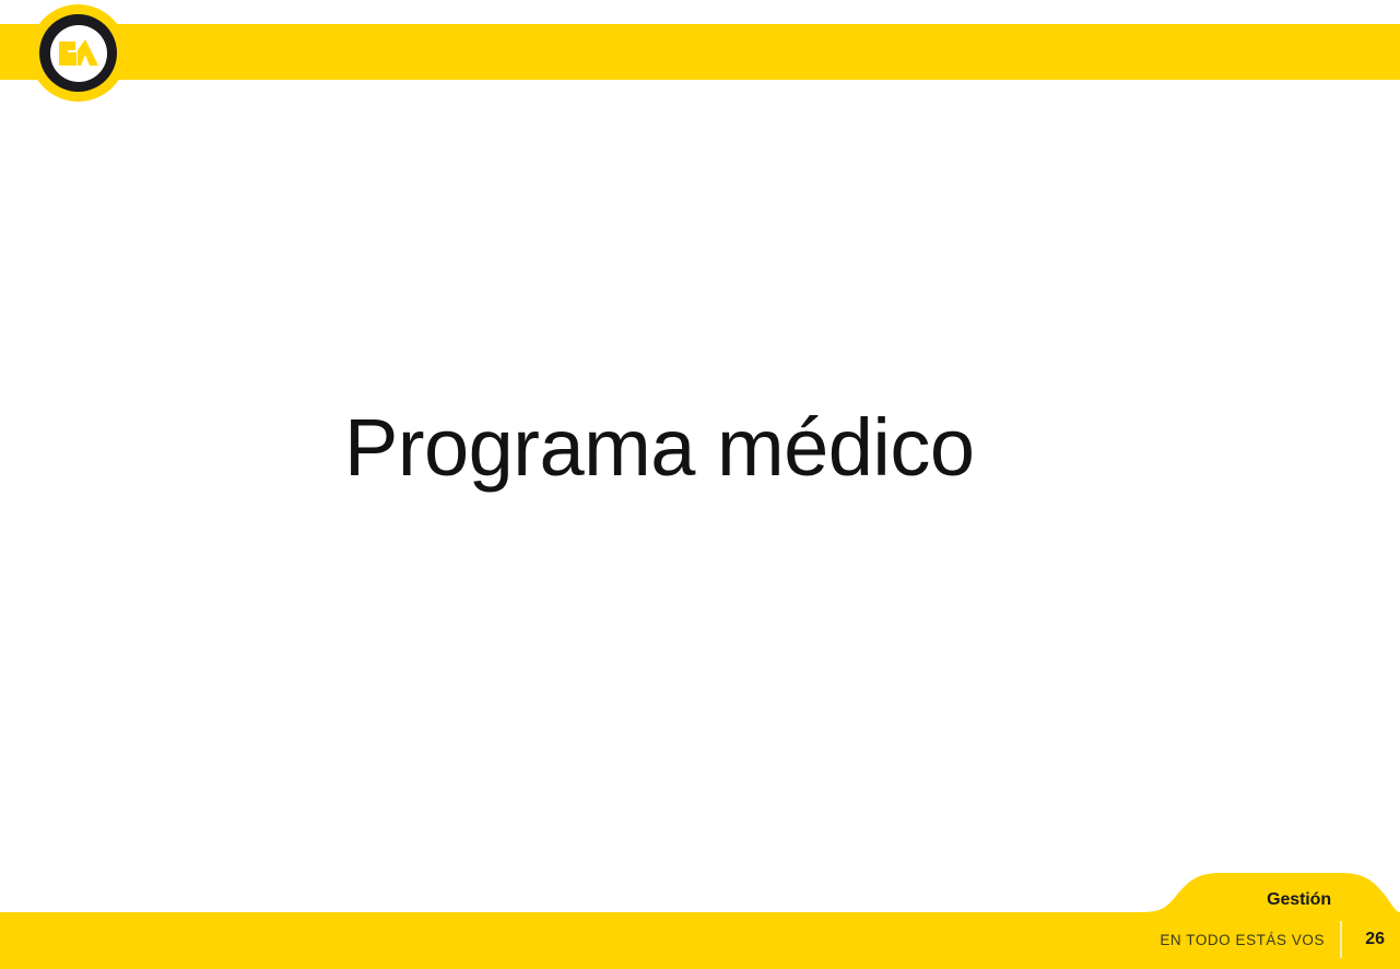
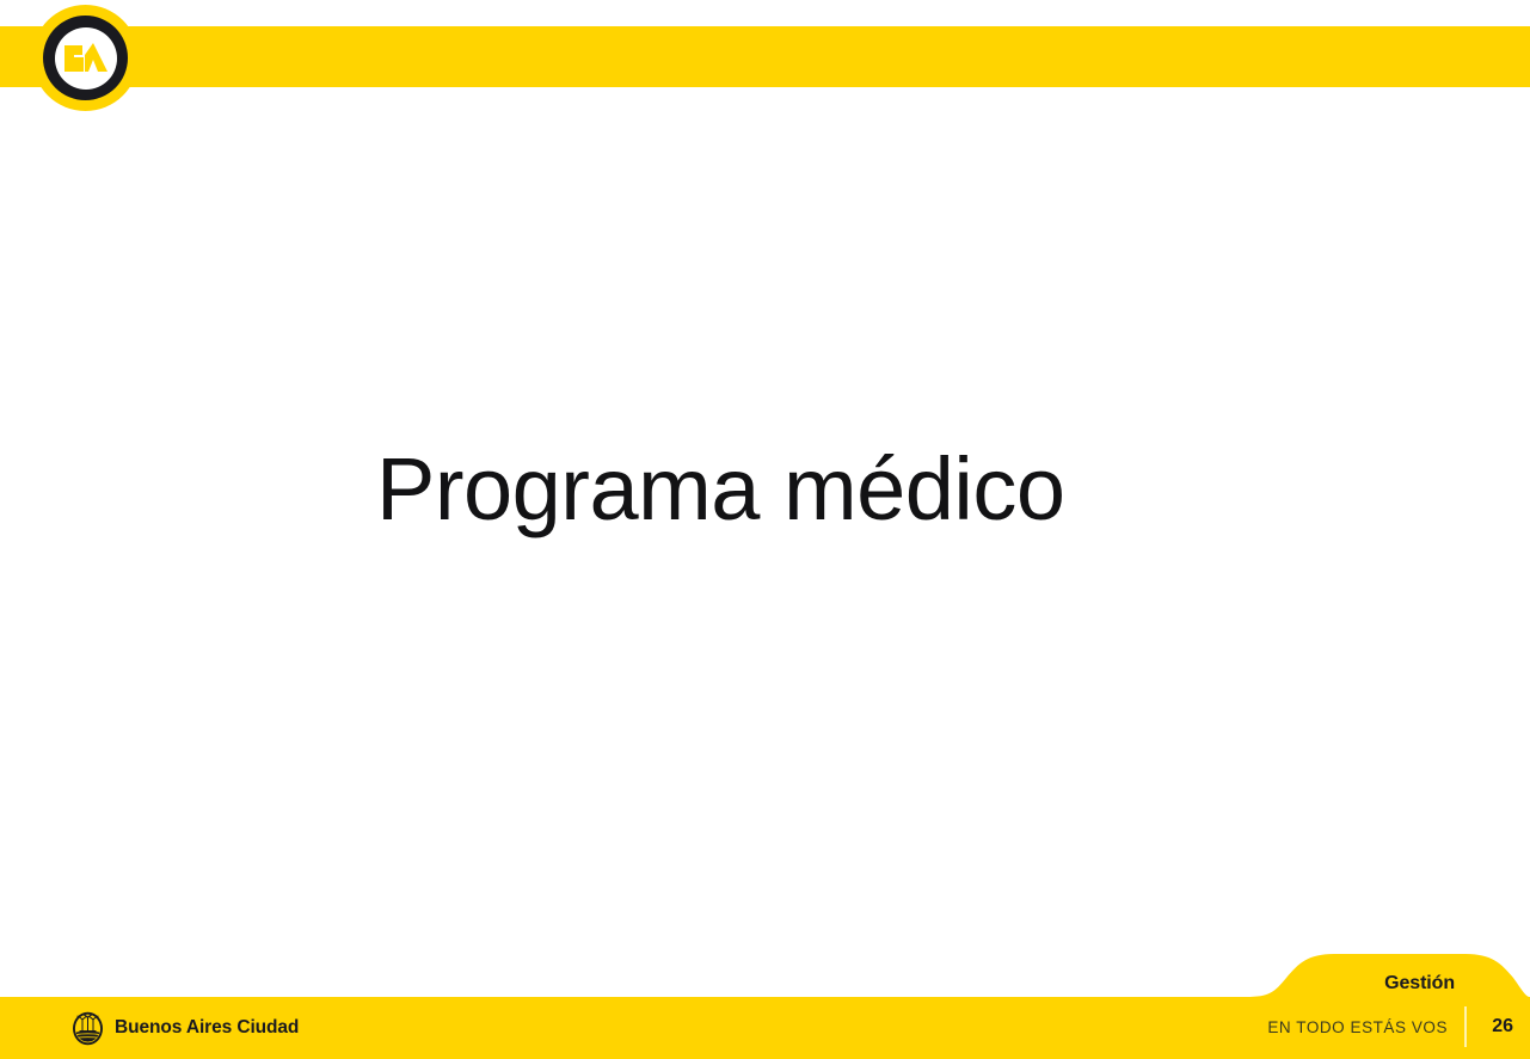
  Programa médico
+ Buenos Aires Ciudad
  Gestión
  EN TODO ESTÁS VOS
  26
